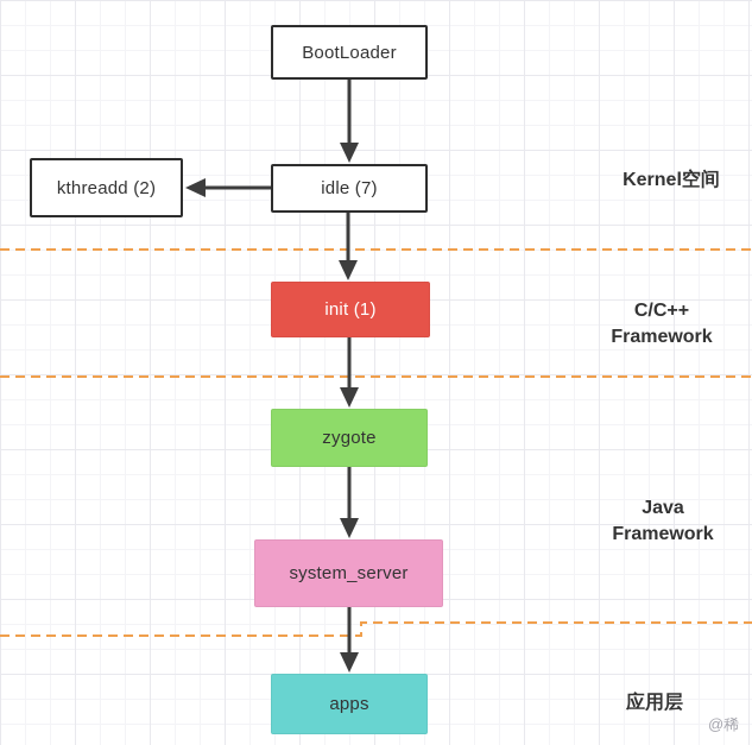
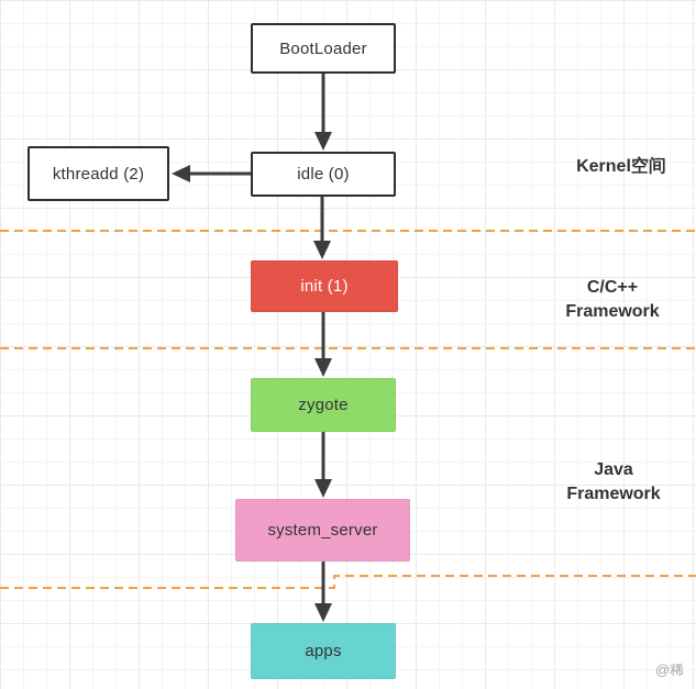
  BootLoader
  kthreadd (2)
- idle (7)
+ idle (0)
  init (1)
  zygote
  system_server
  apps
  Kernel空间
  C/C++
  Framework
  Java
  Framework
- 应用层
  @稀
